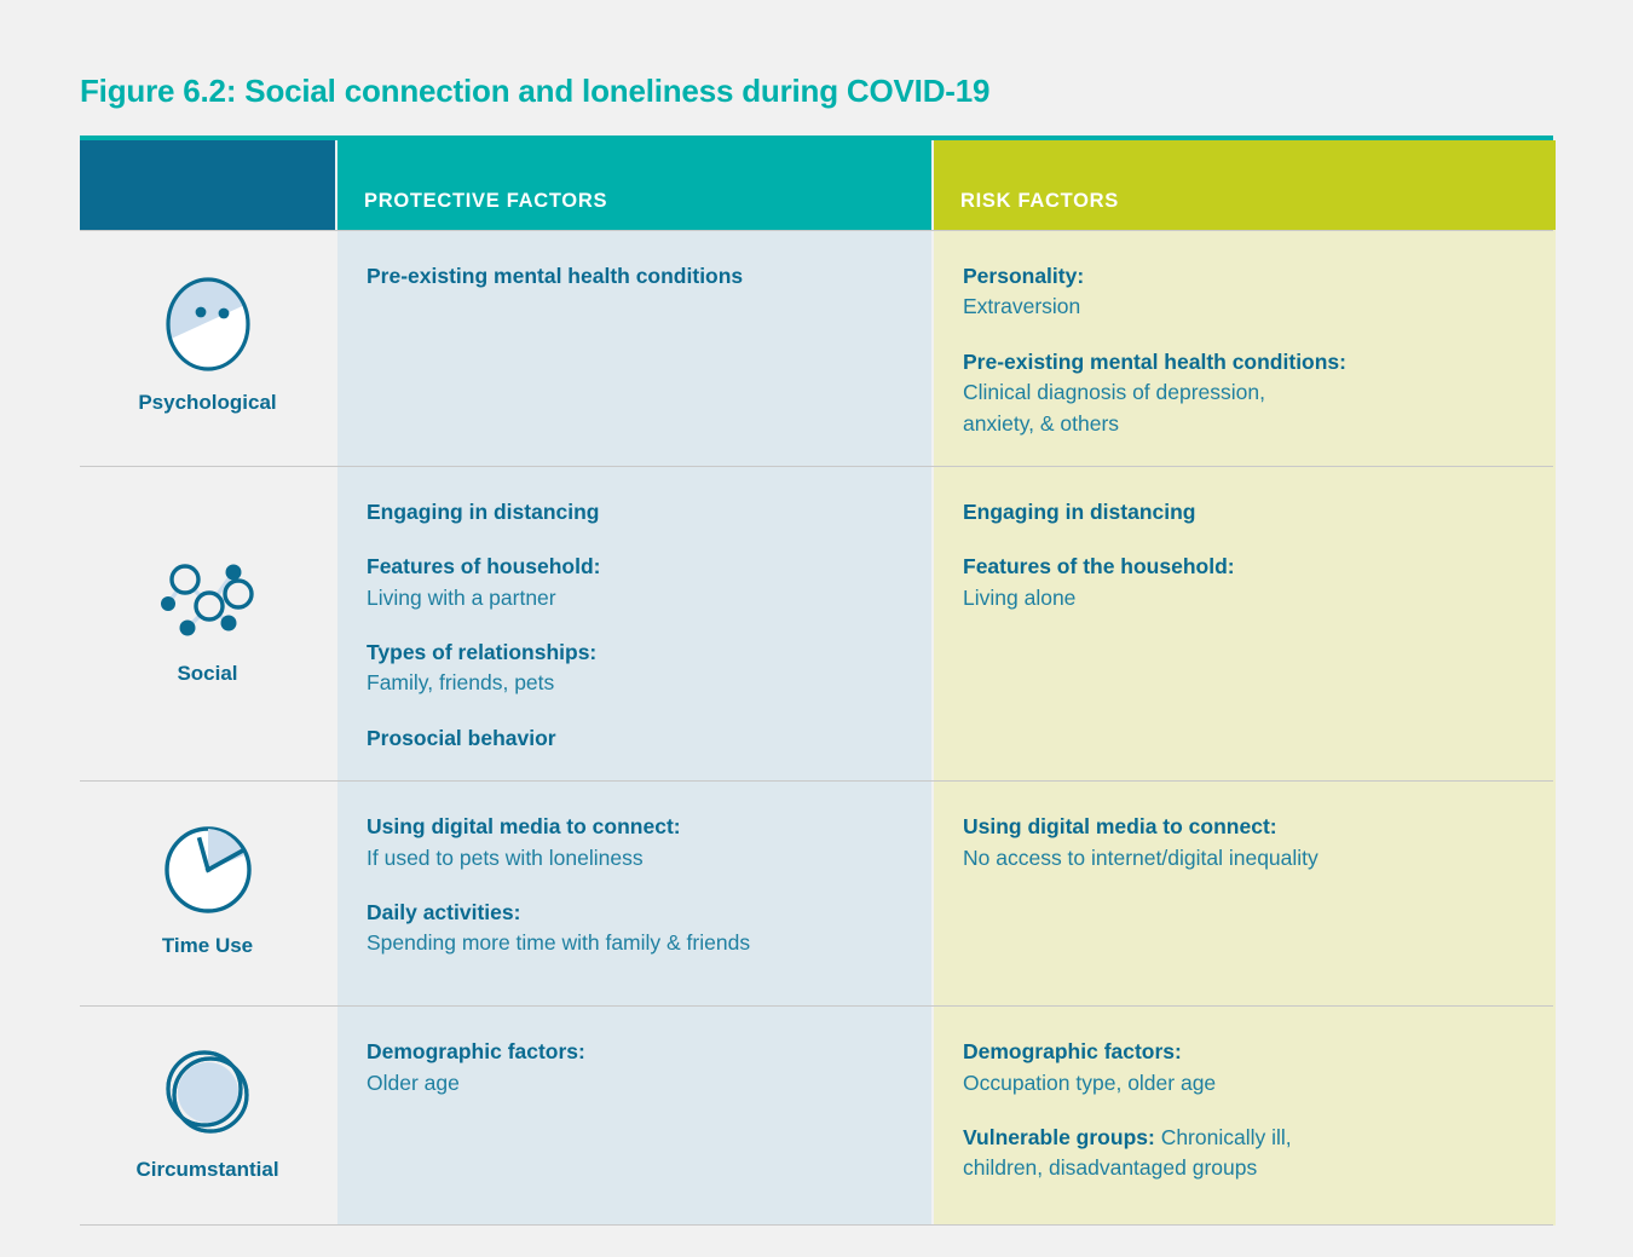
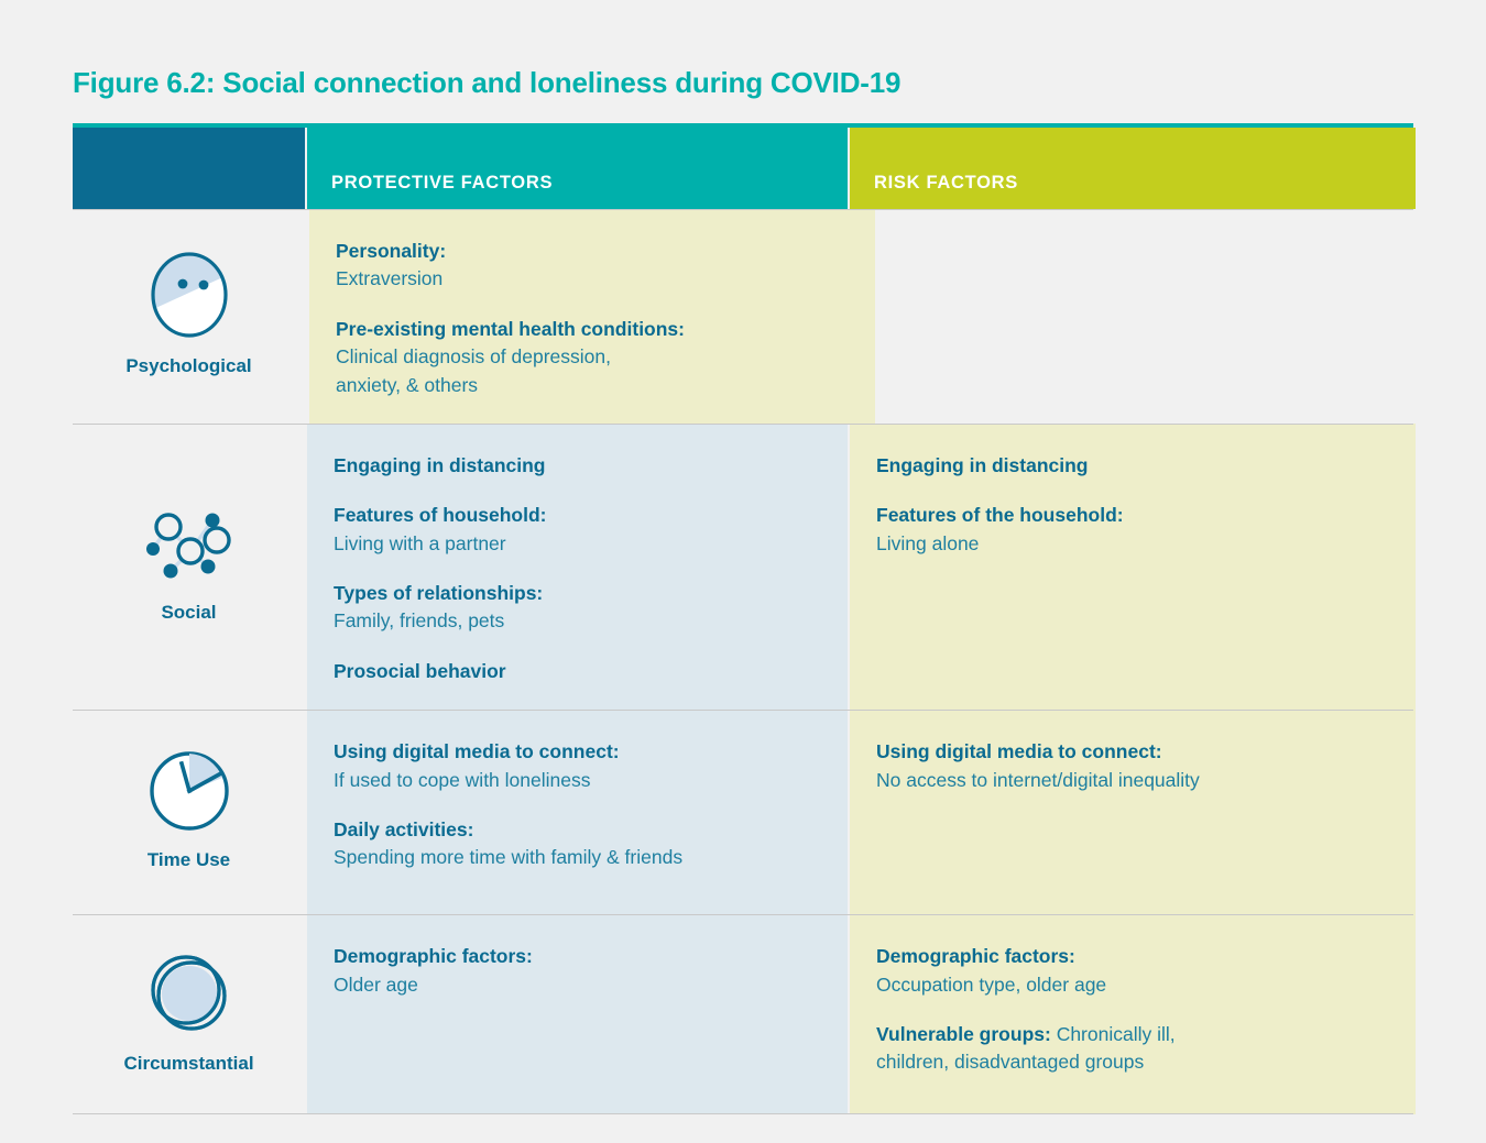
  Figure 6.2: Social connection and loneliness during COVID-19
  PROTECTIVE FACTORS
  RISK FACTORS
  Psychological
- Pre-existing mental health conditions
  Personality:
  Extraversion
  Pre-existing mental health conditions:
  Clinical diagnosis of depression,
  anxiety, & others
  Social
  Engaging in distancing
  Features of household:
  Living with a partner
  Types of relationships:
  Family, friends, pets
  Prosocial behavior
  Engaging in distancing
  Features of the household:
  Living alone
  Time Use
  Using digital media to connect:
- If used to pets with loneliness
+ If used to cope with loneliness
  Daily activities:
  Spending more time with family & friends
  Using digital media to connect:
  No access to internet/digital inequality
  Circumstantial
  Demographic factors:
  Older age
  Demographic factors:
  Occupation type, older age
  Vulnerable groups: Chronically ill,
  children, disadvantaged groups
